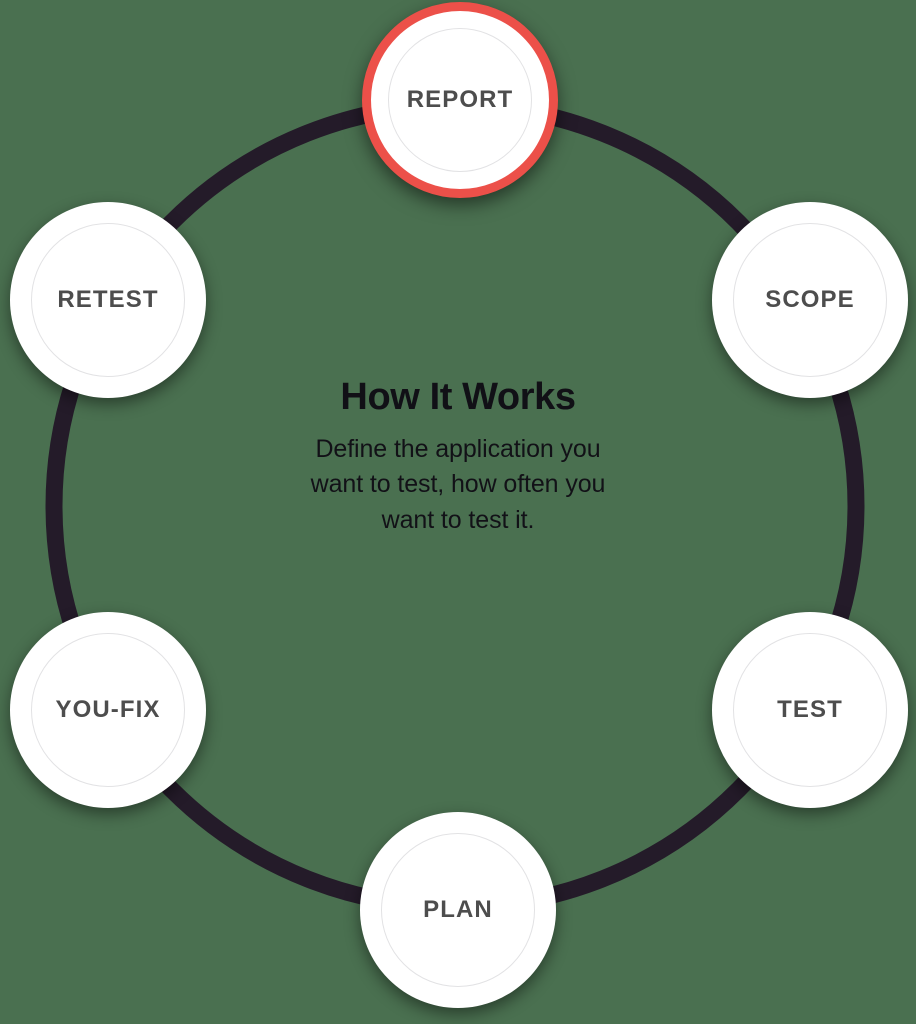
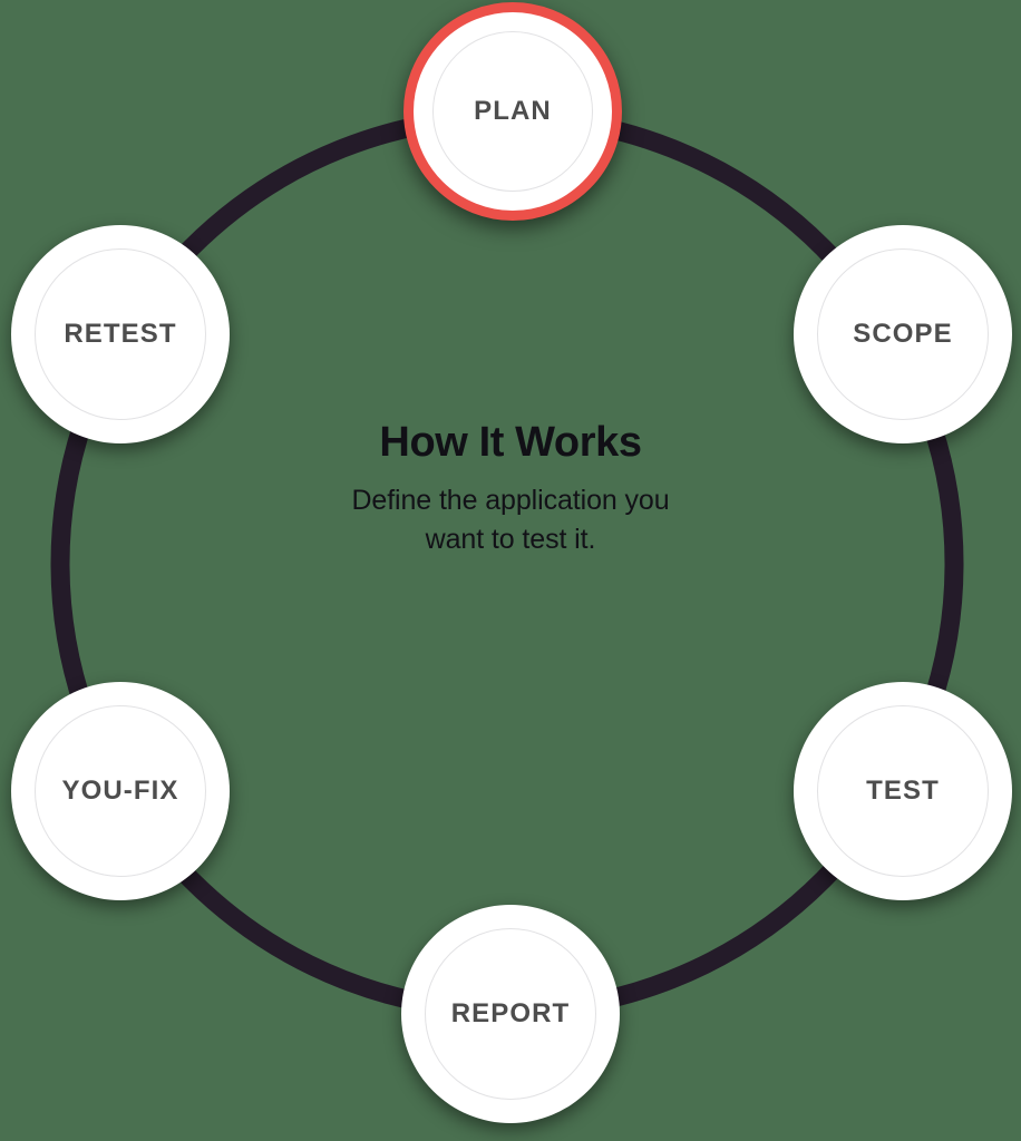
- REPORT
+ PLAN
  SCOPE
  TEST
- PLAN
+ REPORT
  YOU-FIX
  RETEST
  How It Works
  Define the application you
- want to test, how often you
  want to test it.
